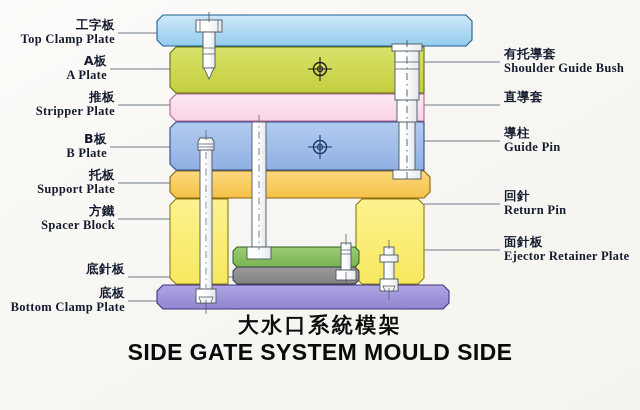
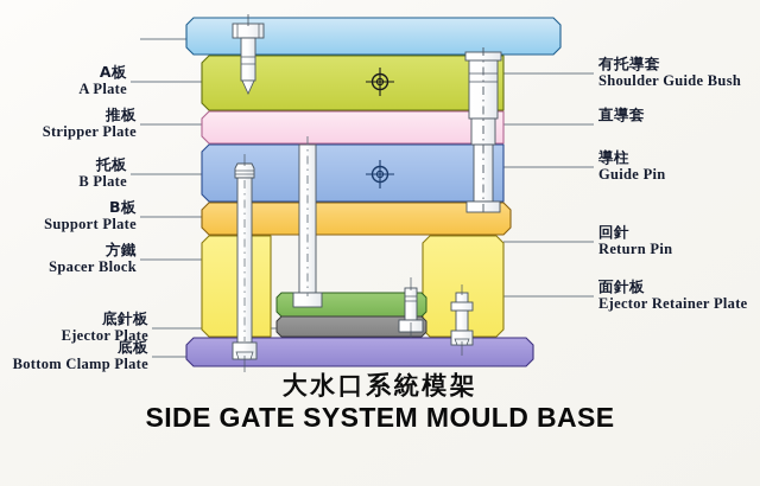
- 工字板
- Top Clamp Plate
  A板
  A Plate
  推板
  Stripper Plate
- B板
+ 托板
  B Plate
- 托板
+ B板
  Support Plate
  方鐵
  Spacer Block
  底針板
+ Ejector Plate
  底板
  Bottom Clamp Plate
  有托導套
  Shoulder Guide Bush
  直導套
  導柱
  Guide Pin
  回針
  Return Pin
  面針板
  Ejector Retainer Plate
  大水口系統模架
- SIDE GATE SYSTEM MOULD SIDE
+ SIDE GATE SYSTEM MOULD BASE
